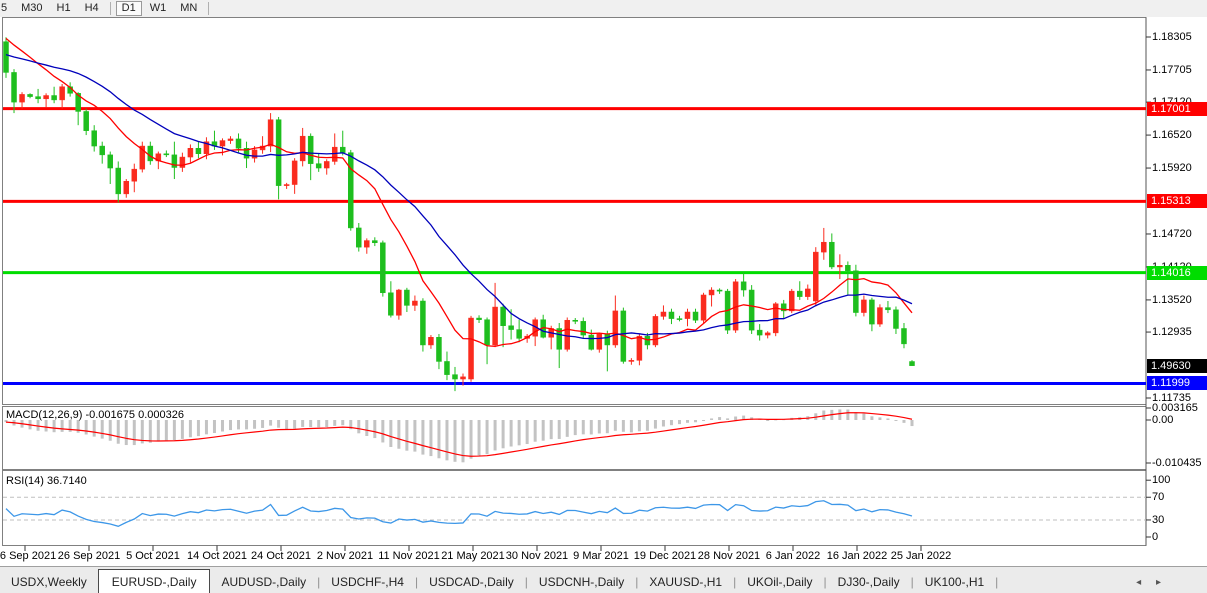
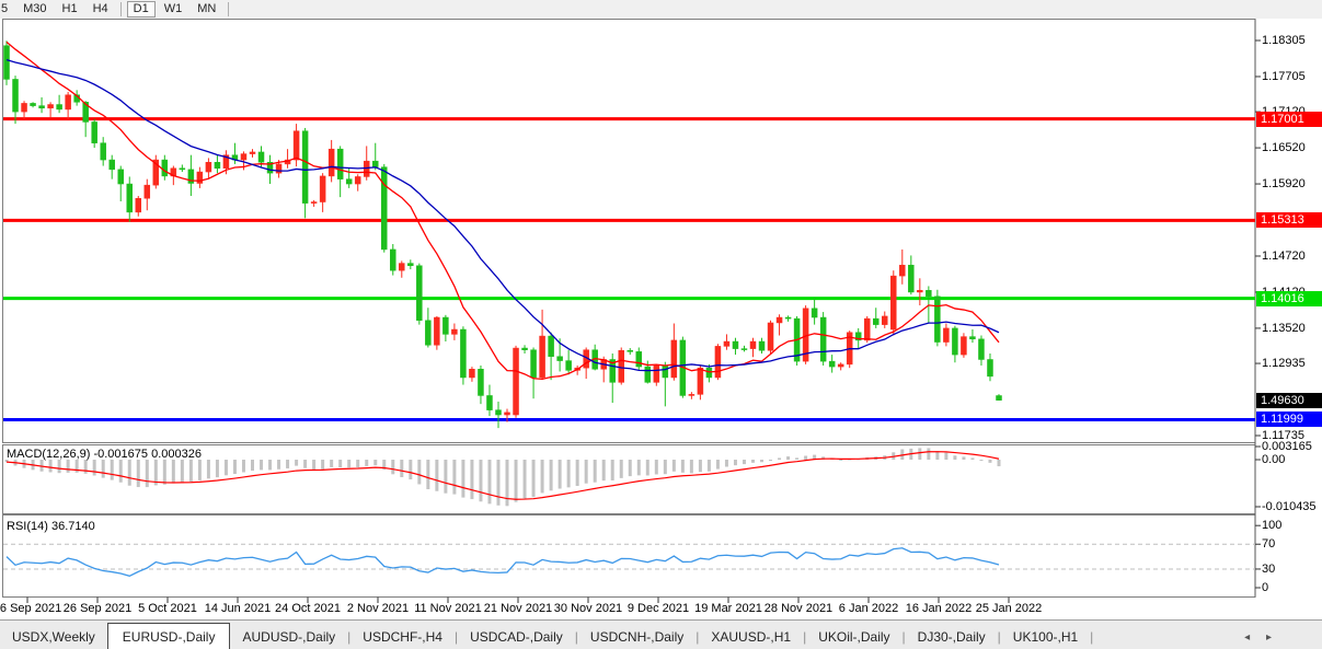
  5
  M30
  H1
  H4
  D1
  W1
  MN
  MACD(12,26,9) -0.001675 0.000326
  RSI(14) 36.7140
  1.18305
  1.17705
  1.16520
  1.15920
  1.14720
  1.13520
  1.12935
  1.11735
  0.003165
  0.00
  -0.010435
  100
  70
  30
  0
  1.17001
  1.15313
  1.14016
  1.11999
  1.49630
  6 Sep 2021
  26 Sep 2021
  5 Oct 2021
- 14 Oct 2021
+ 14 Jun 2021
  24 Oct 2021
  2 Nov 2021
  11 Nov 2021
- 21 May 2021
+ 21 Nov 2021
  30 Nov 2021
- 9 Mar 2021
+ 9 Dec 2021
- 19 Dec 2021
+ 19 Mar 2021
  28 Nov 2021
  6 Jan 2022
  16 Jan 2022
  25 Jan 2022
  USDX,Weekly
  EURUSD-,Daily
  AUDUSD-,Daily
  |
  USDCHF-,H4
  |
  USDCAD-,Daily
  |
  USDCNH-,Daily
  |
  XAUUSD-,H1
  |
  UKOil-,Daily
  |
  DJ30-,Daily
  |
  UK100-,H1
  |
  ◂ ▸
